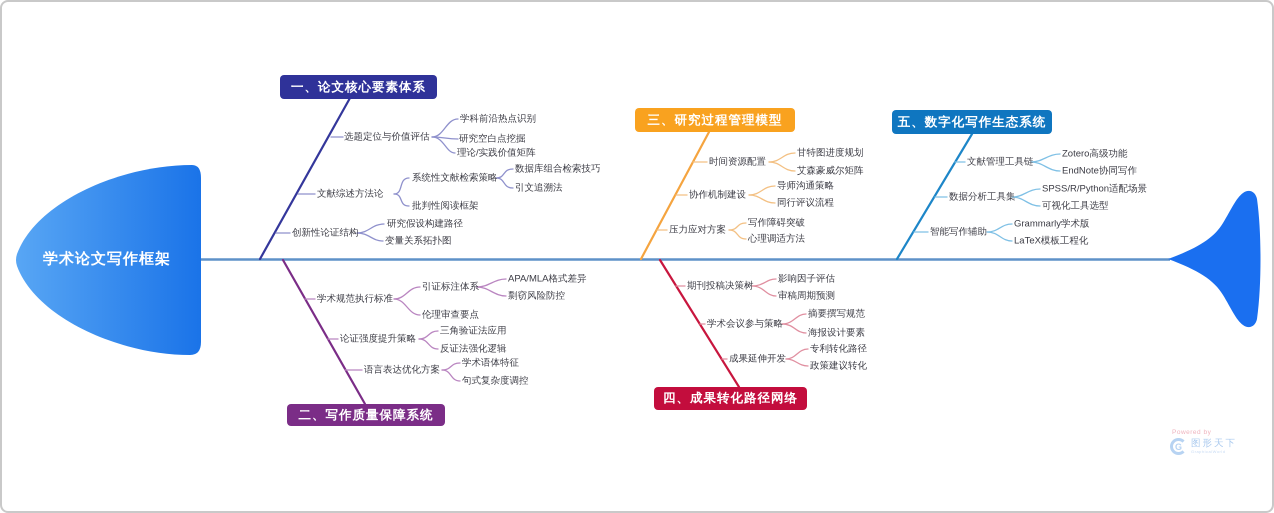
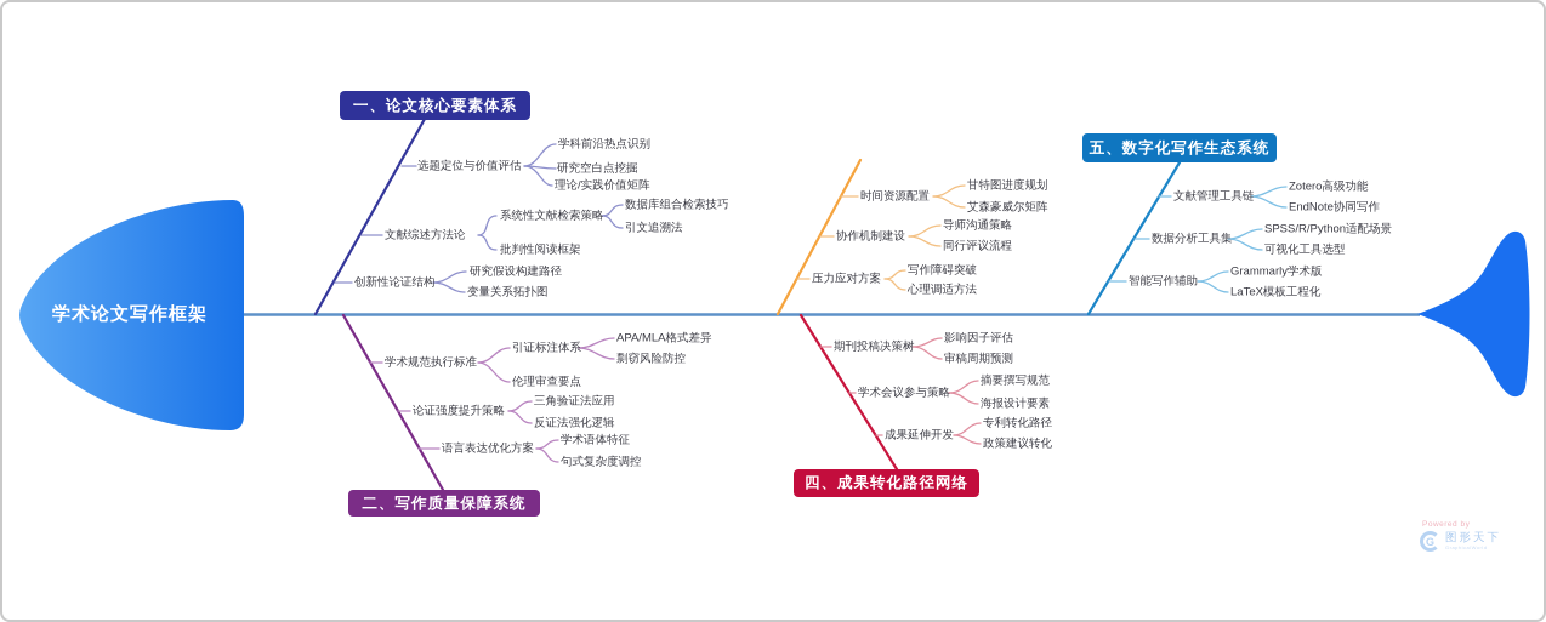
  学术论文写作框架
  一、论文核心要素体系
  二、写作质量保障系统
- 三、研究过程管理模型
  四、成果转化路径网络
  五、数字化写作生态系统
  选题定位与价值评估
  学科前沿热点识别
  研究空白点挖掘
  理论/实践价值矩阵
  文献综述方法论
  系统性文献检索策略
  数据库组合检索技巧
  引文追溯法
  批判性阅读框架
  创新性论证结构
  研究假设构建路径
  变量关系拓扑图
  学术规范执行标准
  引证标注体系
  APA/MLA格式差异
  剽窃风险防控
  伦理审查要点
  论证强度提升策略
  三角验证法应用
  反证法强化逻辑
  语言表达优化方案
  学术语体特征
  句式复杂度调控
  时间资源配置
  甘特图进度规划
  艾森豪威尔矩阵
  协作机制建设
  导师沟通策略
  同行评议流程
  压力应对方案
  写作障碍突破
  心理调适方法
  期刊投稿决策树
  影响因子评估
  审稿周期预测
  学术会议参与策略
  摘要撰写规范
  海报设计要素
  成果延伸开发
  专利转化路径
  政策建议转化
  文献管理工具链
  Zotero高级功能
  EndNote协同写作
  数据分析工具集
  SPSS/R/Python适配场景
  可视化工具选型
  智能写作辅助
  Grammarly学术版
  LaTeX模板工程化
  G
  图形天下
